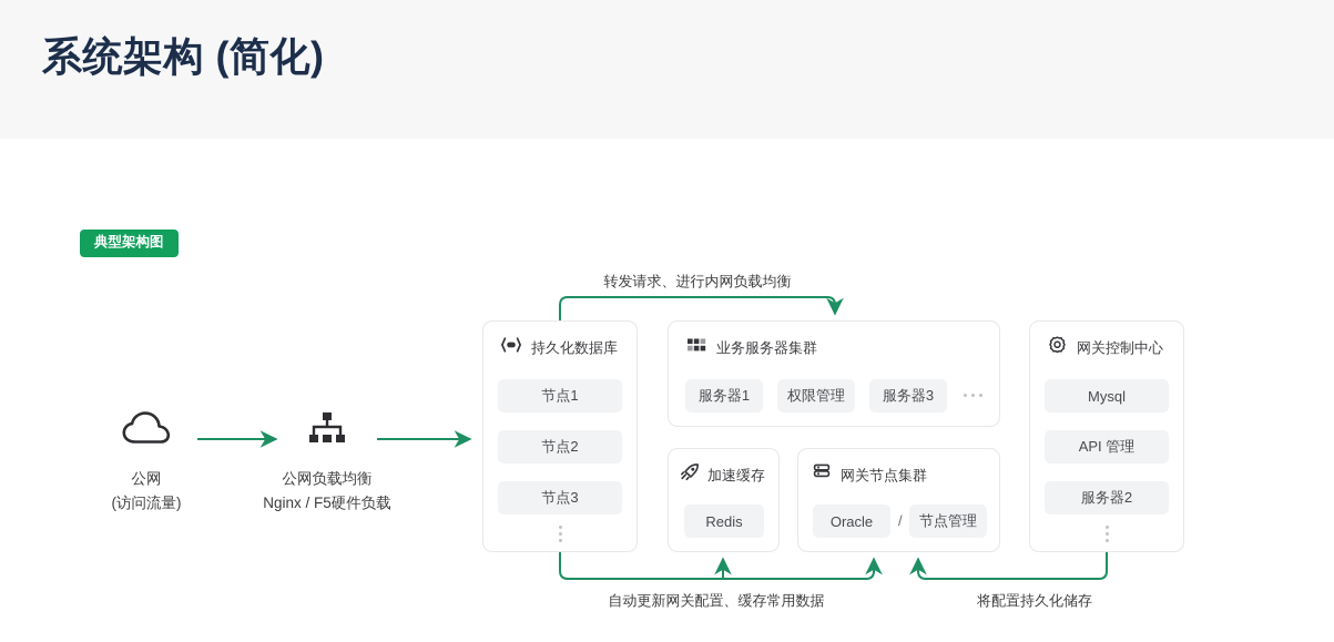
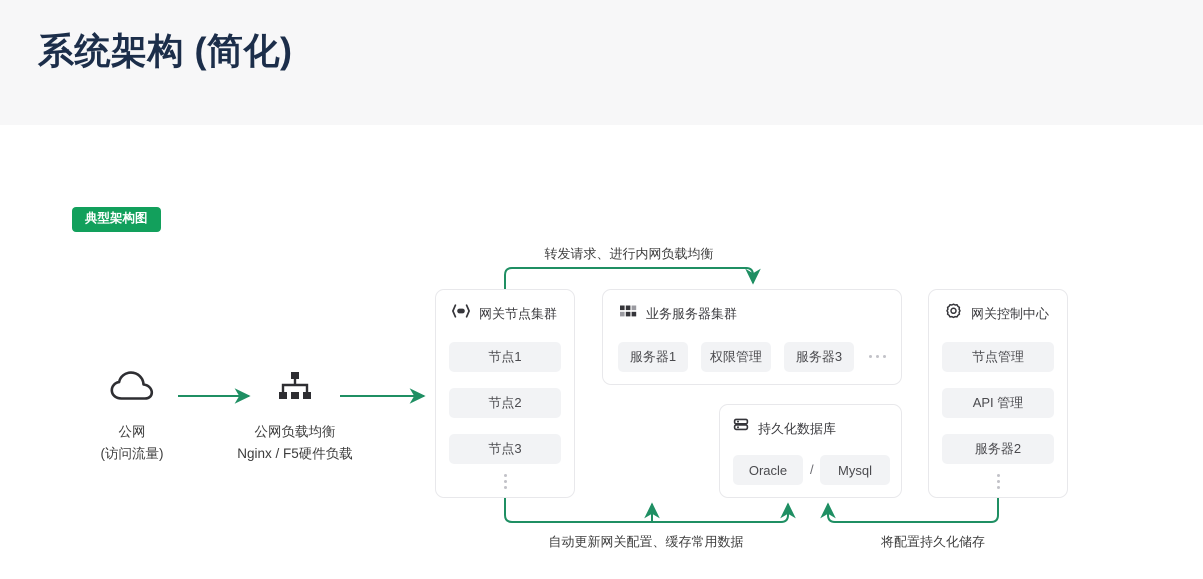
  系统架构 (简化)
  典型架构图
  公网
  (访问流量)
  公网负载均衡
  Nginx / F5硬件负载
- 持久化数据库
+ 网关节点集群
  节点1
  节点2
  节点3
  业务服务器集群
  服务器1
  权限管理
  服务器3
- 加速缓存
- Redis
- 网关节点集群
+ 持久化数据库
  Oracle
  /
- 节点管理
+ Mysql
  网关控制中心
- Mysql
+ 节点管理
  API 管理
  服务器2
  转发请求、进行内网负载均衡
  自动更新网关配置、缓存常用数据
  将配置持久化储存
